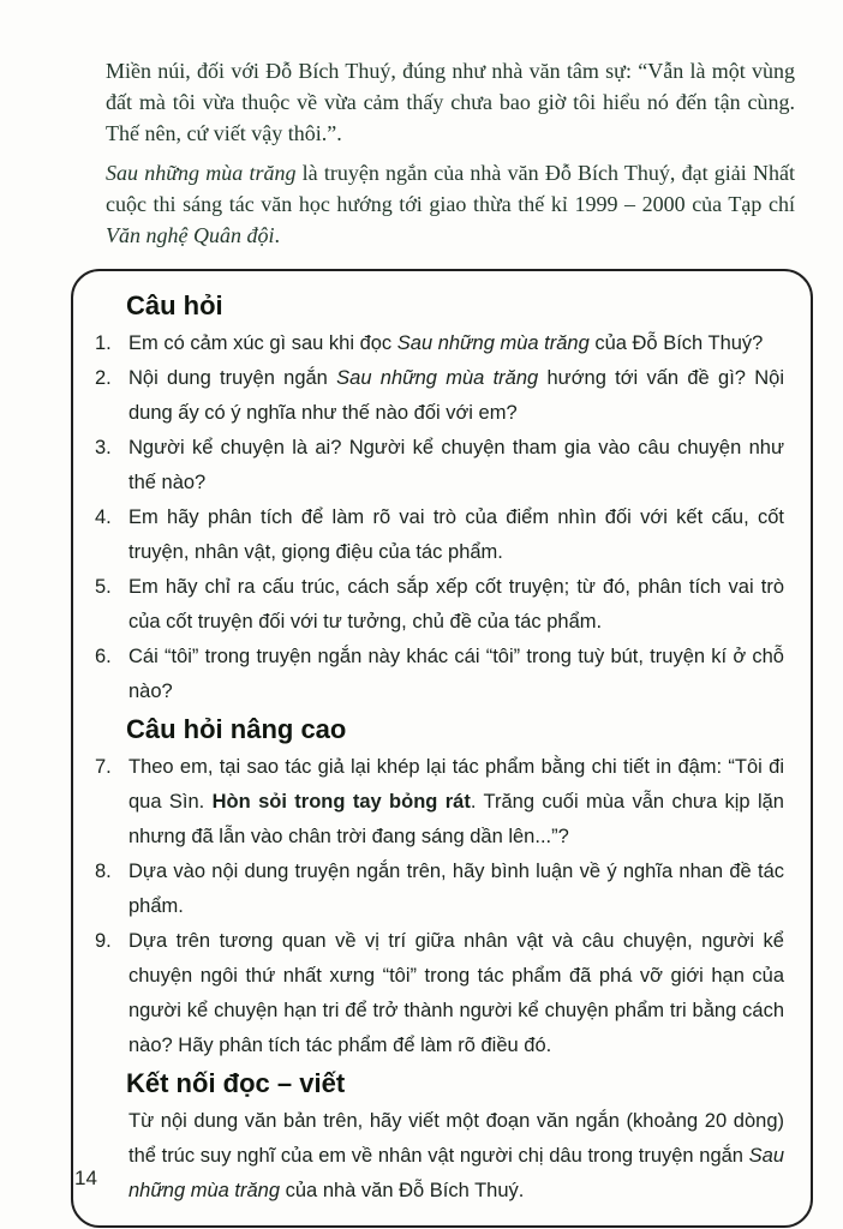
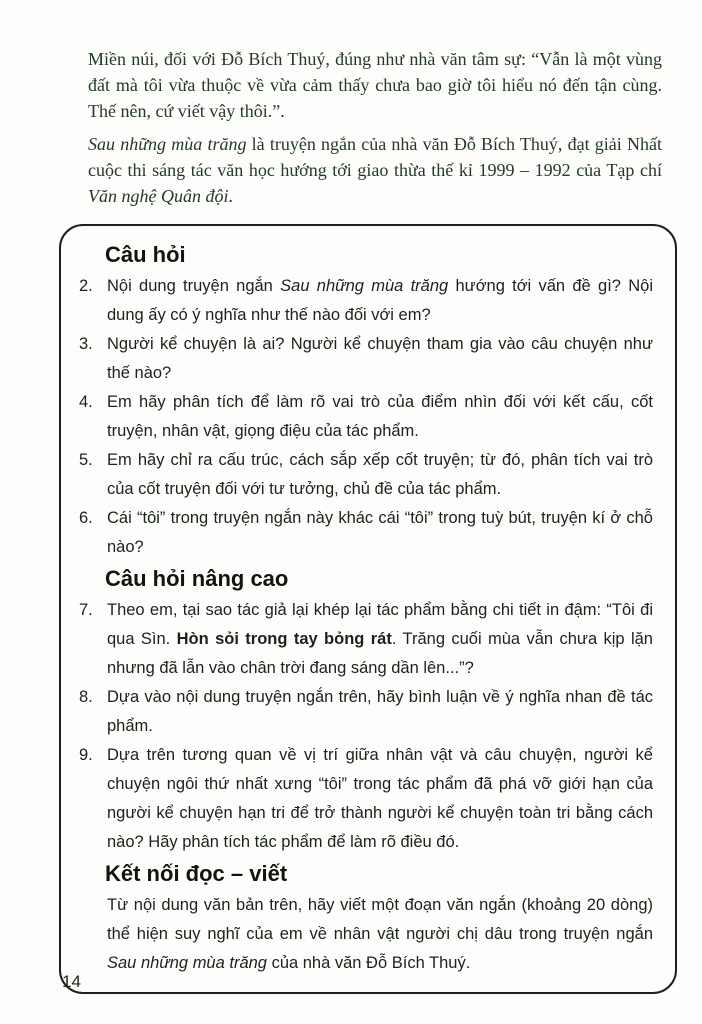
  Miền núi, đối với Đỗ Bích Thuý, đúng như nhà văn tâm sự: “Vẫn là một vùng đất mà tôi vừa thuộc về vừa cảm thấy chưa bao giờ tôi hiểu nó đến tận cùng. Thế nên, cứ viết vậy thôi.”.
- Sau những mùa trăng là truyện ngắn của nhà văn Đỗ Bích Thuý, đạt giải Nhất cuộc thi sáng tác văn học hướng tới giao thừa thế kỉ 1999 – 2000 của Tạp chí Văn nghệ Quân đội.
+ Sau những mùa trăng là truyện ngắn của nhà văn Đỗ Bích Thuý, đạt giải Nhất cuộc thi sáng tác văn học hướng tới giao thừa thế kỉ 1999 – 1992 của Tạp chí Văn nghệ Quân đội.
  Câu hỏi
- 1.
- Em có cảm xúc gì sau khi đọc Sau những mùa trăng của Đỗ Bích Thuý?
  2.
  Nội dung truyện ngắn Sau những mùa trăng hướng tới vấn đề gì? Nội dung ấy có ý nghĩa như thế nào đối với em?
  3.
  Người kể chuyện là ai? Người kể chuyện tham gia vào câu chuyện như thế nào?
  4.
  Em hãy phân tích để làm rõ vai trò của điểm nhìn đối với kết cấu, cốt truyện, nhân vật, giọng điệu của tác phẩm.
  5.
  Em hãy chỉ ra cấu trúc, cách sắp xếp cốt truyện; từ đó, phân tích vai trò của cốt truyện đối với tư tưởng, chủ đề của tác phẩm.
  6.
  Cái “tôi” trong truyện ngắn này khác cái “tôi” trong tuỳ bút, truyện kí ở chỗ nào?
  Câu hỏi nâng cao
  7.
  Theo em, tại sao tác giả lại khép lại tác phẩm bằng chi tiết in đậm: “Tôi đi qua Sìn. Hòn sỏi trong tay bỏng rát. Trăng cuối mùa vẫn chưa kịp lặn nhưng đã lẫn vào chân trời đang sáng dần lên...”?
  8.
  Dựa vào nội dung truyện ngắn trên, hãy bình luận về ý nghĩa nhan đề tác phẩm.
  9.
- Dựa trên tương quan về vị trí giữa nhân vật và câu chuyện, người kể chuyện ngôi thứ nhất xưng “tôi” trong tác phẩm đã phá vỡ giới hạn của người kể chuyện hạn tri để trở thành người kể chuyện phẩm tri bằng cách nào? Hãy phân tích tác phẩm để làm rõ điều đó.
+ Dựa trên tương quan về vị trí giữa nhân vật và câu chuyện, người kể chuyện ngôi thứ nhất xưng “tôi” trong tác phẩm đã phá vỡ giới hạn của người kể chuyện hạn tri để trở thành người kể chuyện toàn tri bằng cách nào? Hãy phân tích tác phẩm để làm rõ điều đó.
  Kết nối đọc – viết
- Từ nội dung văn bản trên, hãy viết một đoạn văn ngắn (khoảng 20 dòng) thể trúc suy nghĩ của em về nhân vật người chị dâu trong truyện ngắn Sau những mùa trăng của nhà văn Đỗ Bích Thuý.
+ Từ nội dung văn bản trên, hãy viết một đoạn văn ngắn (khoảng 20 dòng) thể hiện suy nghĩ của em về nhân vật người chị dâu trong truyện ngắn Sau những mùa trăng của nhà văn Đỗ Bích Thuý.
  14
